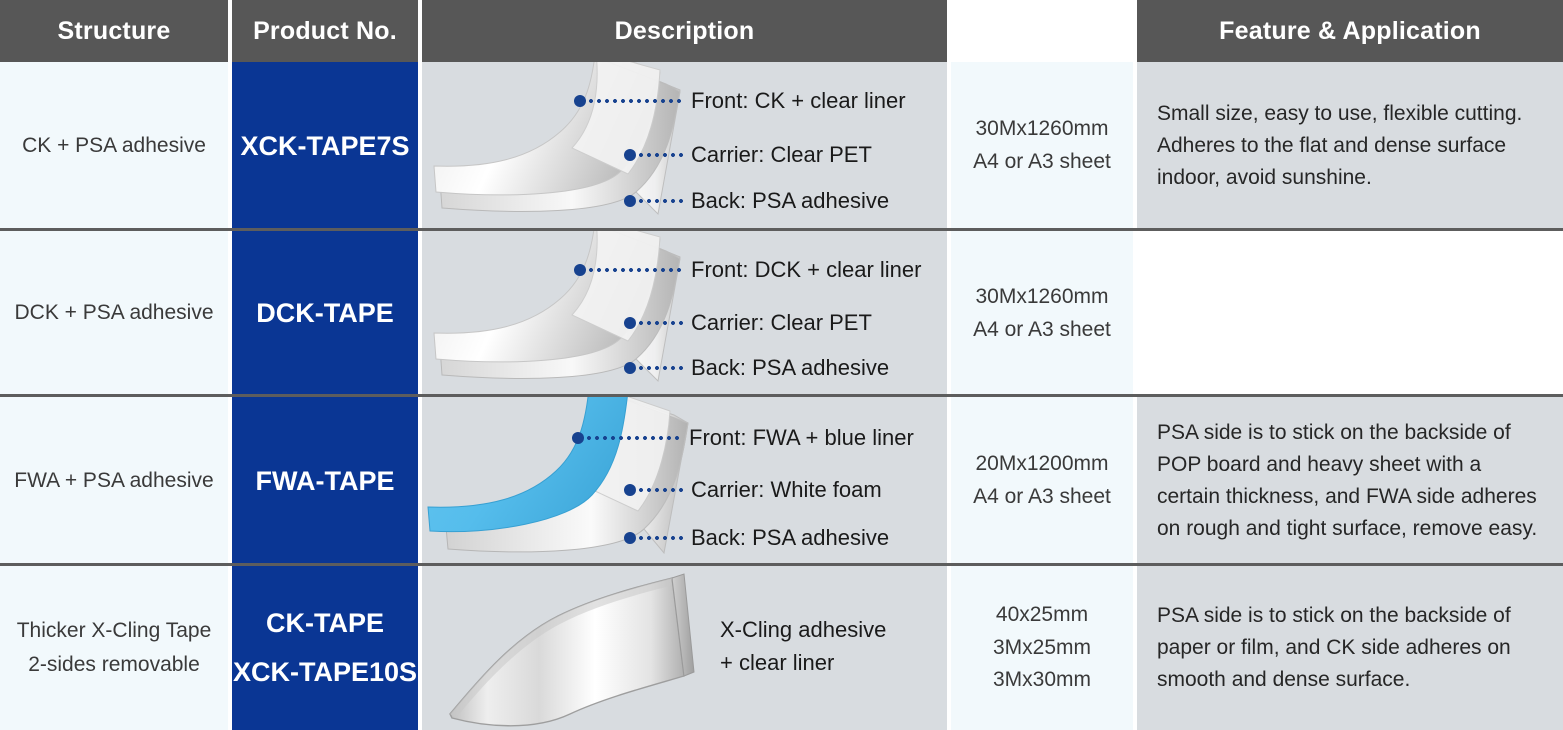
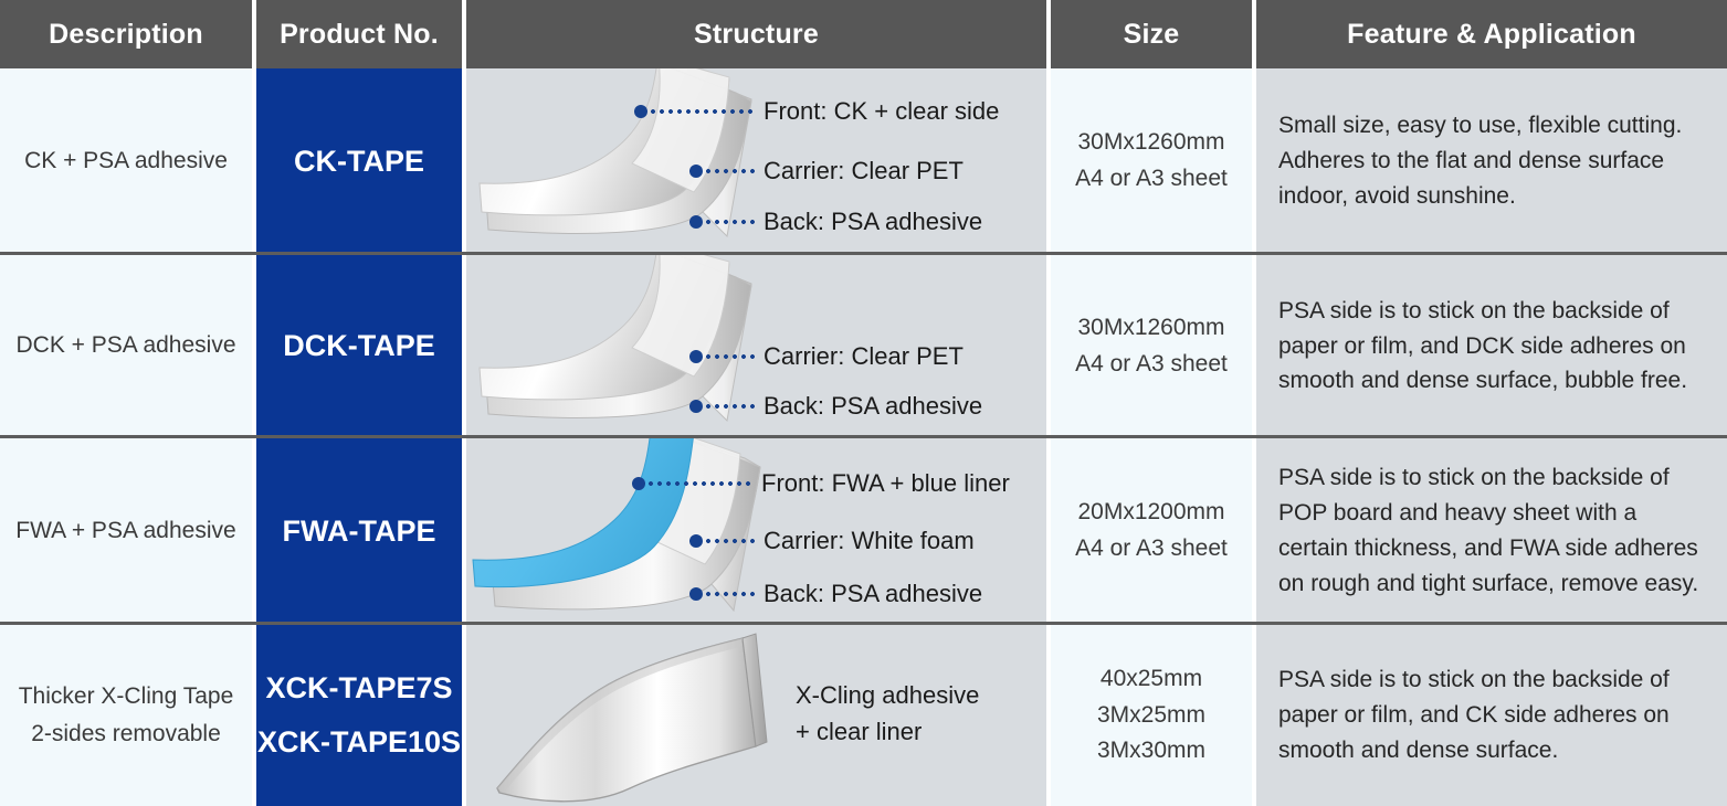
- Structure
+ Description
  Product No.
- Description
+ Structure
+ Size
  Feature & Application
  CK + PSA adhesive
- XCK-TAPE7S
+ CK-TAPE
- Front: CK + clear liner
+ Front: CK + clear side
  Carrier: Clear PET
  Back: PSA adhesive
  30Mx1260mm
  A4 or A3 sheet
  Small size, easy to use, flexible cutting. Adheres to the flat and dense surface indoor, avoid sunshine.
  DCK + PSA adhesive
  DCK-TAPE
- Front: DCK + clear liner
  Carrier: Clear PET
  Back: PSA adhesive
  30Mx1260mm
  A4 or A3 sheet
+ PSA side is to stick on the backside of paper or film, and DCK side adheres on smooth and dense surface, bubble free.
  FWA + PSA adhesive
  FWA-TAPE
  Front: FWA + blue liner
  Carrier: White foam
  Back: PSA adhesive
  20Mx1200mm
  A4 or A3 sheet
  PSA side is to stick on the backside of POP board and heavy sheet with a certain thickness, and FWA side adheres on rough and tight surface, remove easy.
  Thicker X-Cling Tape
  2-sides removable
- CK-TAPE
+ XCK-TAPE7S
  XCK-TAPE10S
  X-Cling adhesive
  + clear liner
  40x25mm
  3Mx25mm
  3Mx30mm
  PSA side is to stick on the backside of paper or film, and CK side adheres on smooth and dense surface.
